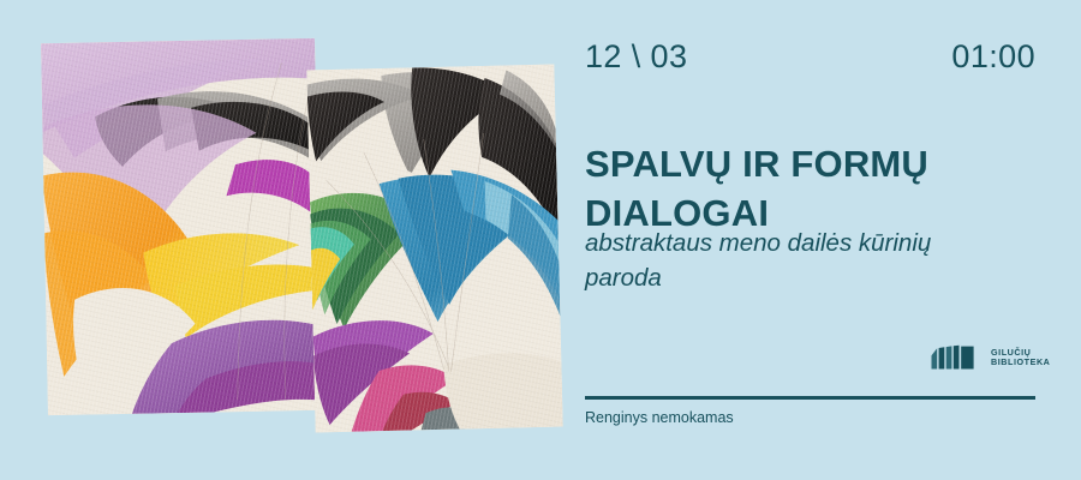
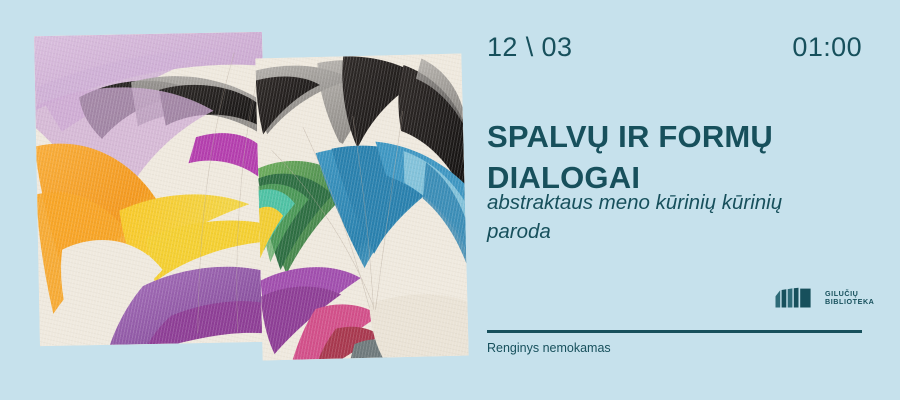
  12 \ 03
  01:00
  SPALVŲ IR FORMŲ DIALOGAI
- abstraktaus meno dailės kūrinių paroda
+ abstraktaus meno kūrinių kūrinių paroda
  GILUČIŲ
  BIBLIOTEKA
  Renginys nemokamas
